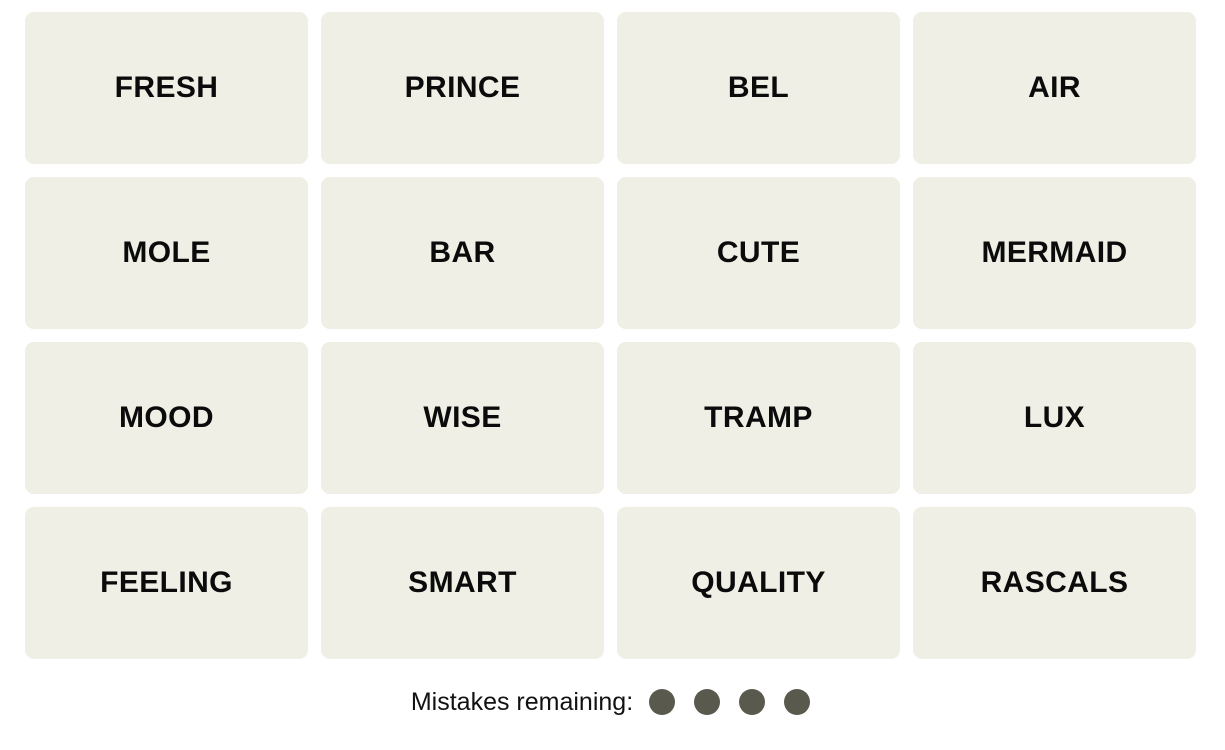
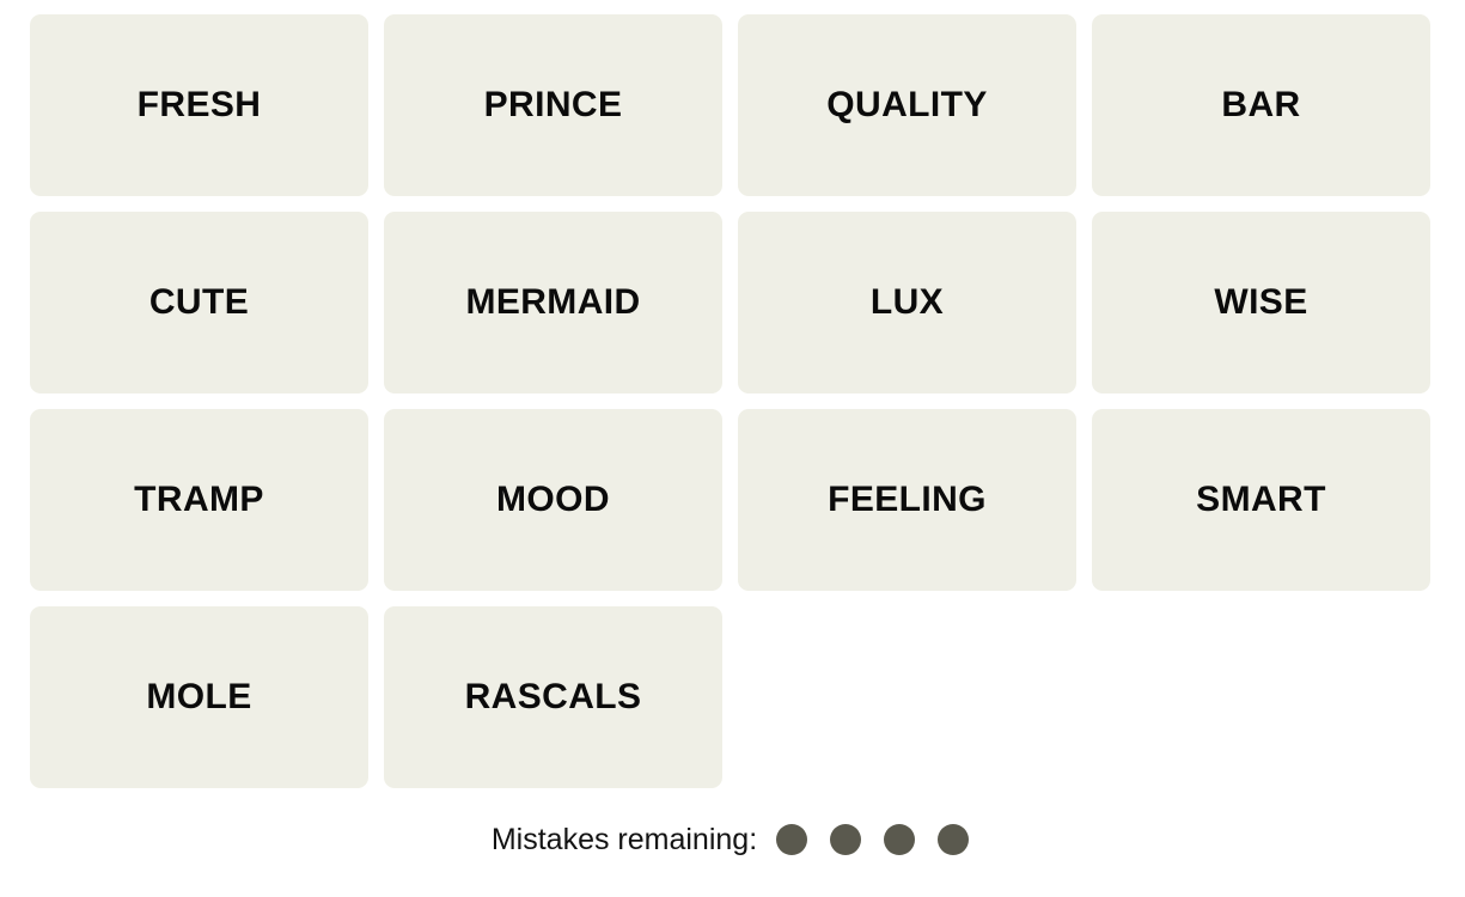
  FRESH
  PRINCE
- BEL
- AIR
- MOLE
+ QUALITY
  BAR
  CUTE
  MERMAID
- MOOD
+ LUX
  WISE
  TRAMP
- LUX
+ MOOD
  FEELING
  SMART
- QUALITY
+ MOLE
  RASCALS
  Mistakes remaining:
